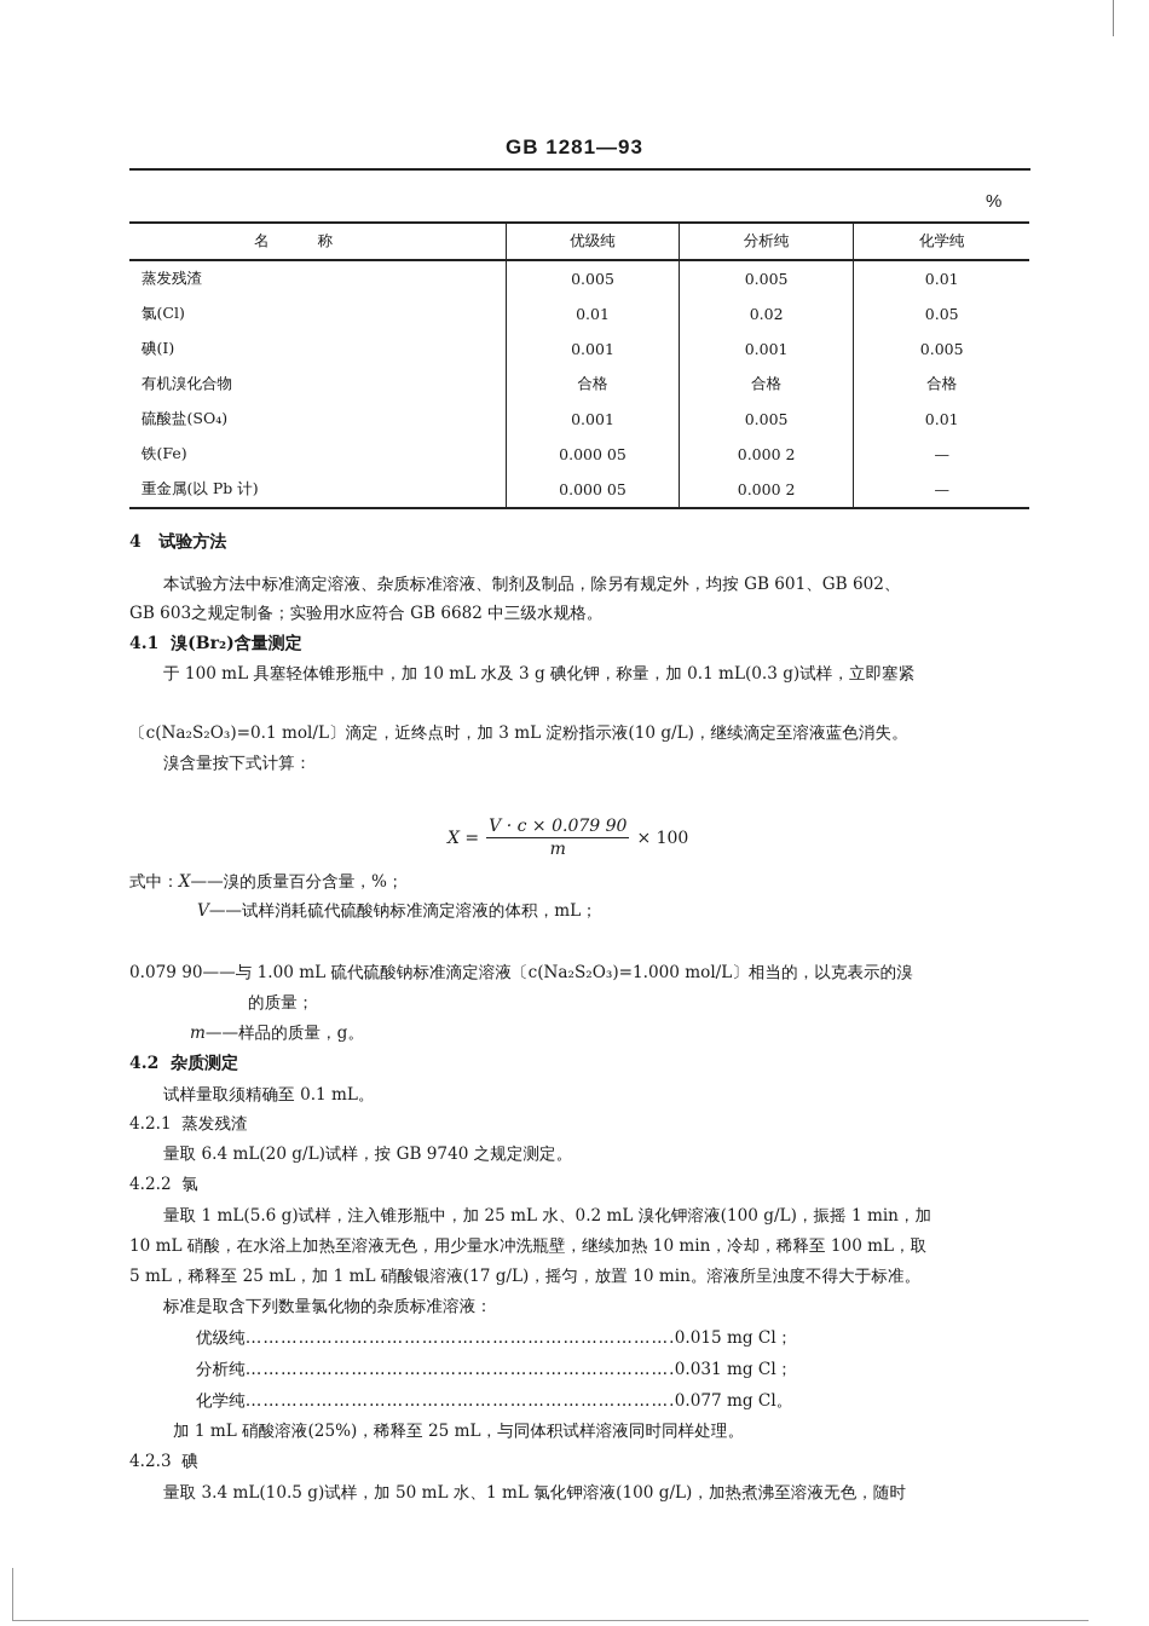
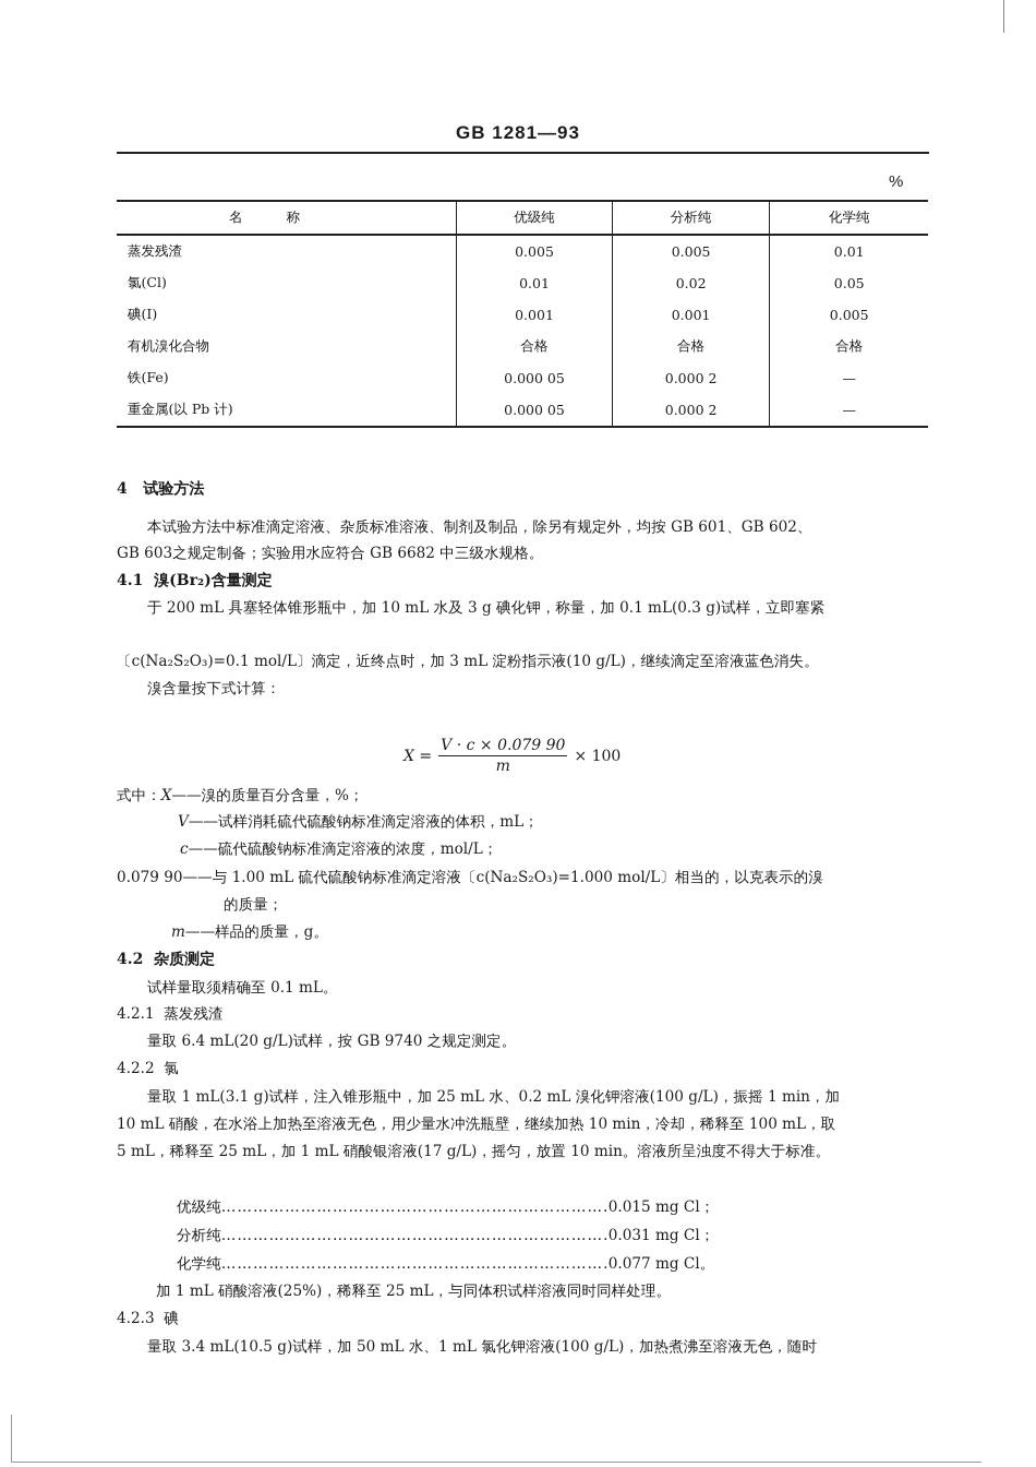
  GB 1281—93
  %
  名称	优级纯	分析纯	化学纯
  蒸发残渣	0.005	0.005	0.01
  氯(Cl)	0.01	0.02	0.05
  碘(I)	0.001	0.001	0.005
  有机溴化合物	合格	合格	合格
- 硫酸盐(SO₄)	0.001	0.005	0.01
  铁(Fe)	0.000 05	0.000 2	—
  重金属(以 Pb 计)	0.000 05	0.000 2	—
  4 试验方法
  本试验方法中标准滴定溶液、杂质标准溶液、制剂及制品，除另有规定外，均按 GB 601、GB 602、
  GB 603之规定制备；实验用水应符合 GB 6682 中三级水规格。
  4.1 溴(Br₂)含量测定
- 于 100 mL 具塞轻体锥形瓶中，加 10 mL 水及 3 g 碘化钾，称量，加 0.1 mL(0.3 g)试样，立即塞紧
+ 于 200 mL 具塞轻体锥形瓶中，加 10 mL 水及 3 g 碘化钾，称量，加 0.1 mL(0.3 g)试样，立即塞紧
  〔c(Na₂S₂O₃)=0.1 mol/L〕滴定，近终点时，加 3 mL 淀粉指示液(10 g/L)，继续滴定至溶液蓝色消失。
  溴含量按下式计算：
  X =
  V · c × 0.079 90
  m
  × 100
  式中：X——溴的质量百分含量，%；
  V——试样消耗硫代硫酸钠标准滴定溶液的体积，mL；
+ c——硫代硫酸钠标准滴定溶液的浓度，mol/L；
  0.079 90——与 1.00 mL 硫代硫酸钠标准滴定溶液〔c(Na₂S₂O₃)=1.000 mol/L〕相当的，以克表示的溴
  的质量；
  m——样品的质量，g。
  4.2 杂质测定
  试样量取须精确至 0.1 mL。
  4.2.1 蒸发残渣
  量取 6.4 mL(20 g/L)试样，按 GB 9740 之规定测定。
  4.2.2 氯
- 量取 1 mL(5.6 g)试样，注入锥形瓶中，加 25 mL 水、0.2 mL 溴化钾溶液(100 g/L)，振摇 1 min，加
+ 量取 1 mL(3.1 g)试样，注入锥形瓶中，加 25 mL 水、0.2 mL 溴化钾溶液(100 g/L)，振摇 1 min，加
  10 mL 硝酸，在水浴上加热至溶液无色，用少量水冲洗瓶壁，继续加热 10 min，冷却，稀释至 100 mL，取
  5 mL，稀释至 25 mL，加 1 mL 硝酸银溶液(17 g/L)，摇匀，放置 10 min。溶液所呈浊度不得大于标准。
- 标准是取含下列数量氯化物的杂质标准溶液：
  优级纯……………………………………………………………… 0.015 mg Cl；
  分析纯……………………………………………………………… 0.031 mg Cl；
  化学纯……………………………………………………………… 0.077 mg Cl。
  加 1 mL 硝酸溶液(25%)，稀释至 25 mL，与同体积试样溶液同时同样处理。
  4.2.3 碘
  量取 3.4 mL(10.5 g)试样，加 50 mL 水、1 mL 氯化钾溶液(100 g/L)，加热煮沸至溶液无色，随时
